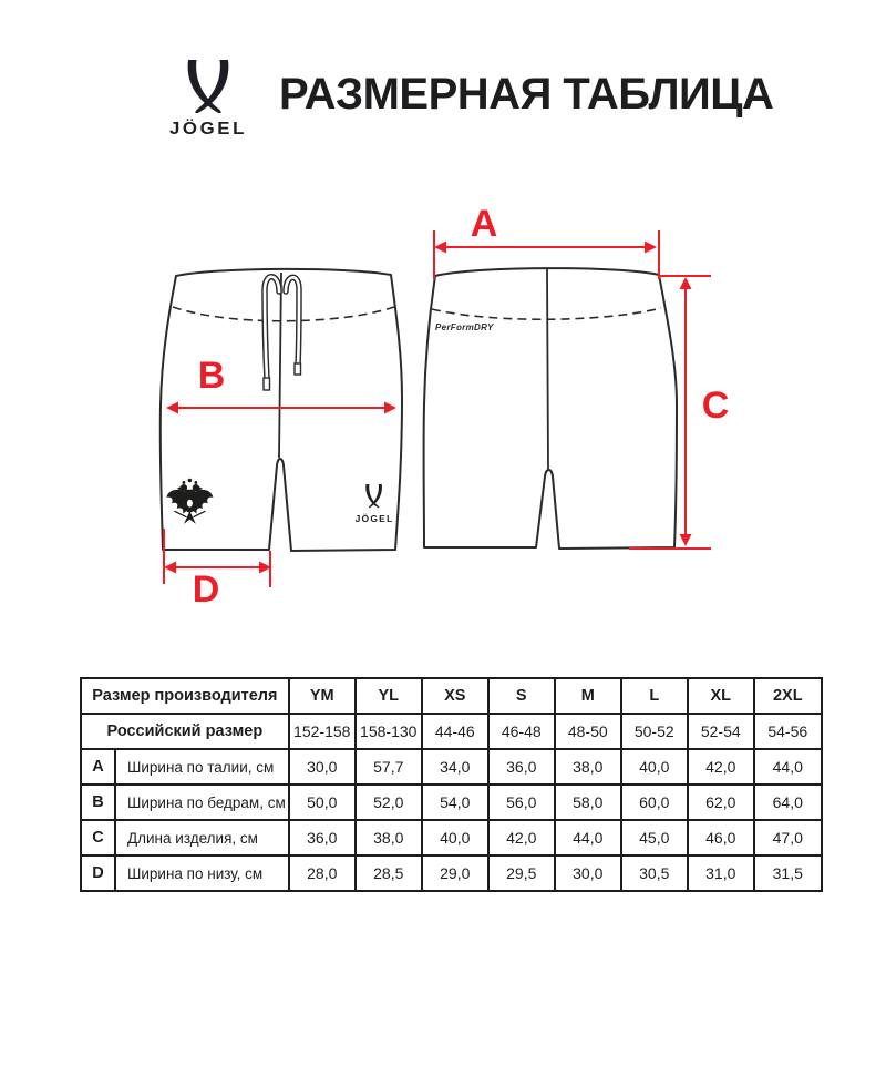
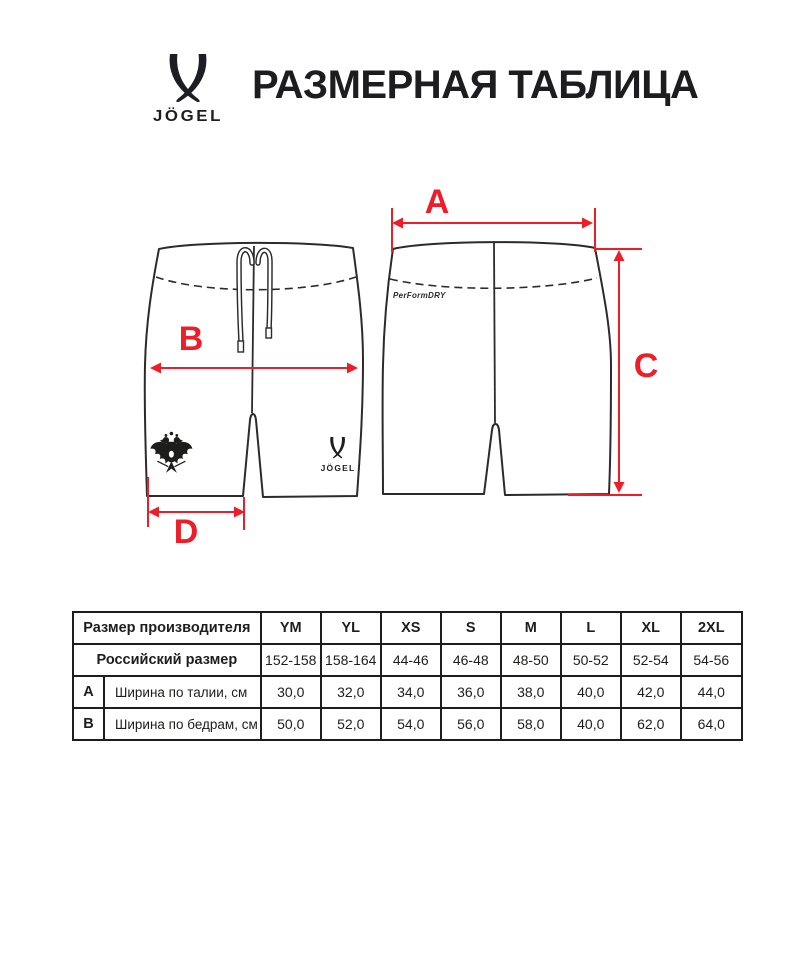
  JÖGEL
  РАЗМЕРНАЯ ТАБЛИЦА
  JÖGEL
  PerFormDRY
  A
  B
  C
  D
  Размер производителя	YM	YL	XS	S	M	L	XL	2XL
- Российский размер	152-158	158-130	44-46	46-48	48-50	50-52	52-54	54-56
+ Российский размер	152-158	158-164	44-46	46-48	48-50	50-52	52-54	54-56
- A	Ширина по талии, см	30,0	57,7	34,0	36,0	38,0	40,0	42,0	44,0
+ A	Ширина по талии, см	30,0	32,0	34,0	36,0	38,0	40,0	42,0	44,0
- B	Ширина по бедрам, см	50,0	52,0	54,0	56,0	58,0	60,0	62,0	64,0
+ B	Ширина по бедрам, см	50,0	52,0	54,0	56,0	58,0	40,0	62,0	64,0
- C	Длина изделия, см	36,0	38,0	40,0	42,0	44,0	45,0	46,0	47,0
- D	Ширина по низу, см	28,0	28,5	29,0	29,5	30,0	30,5	31,0	31,5
